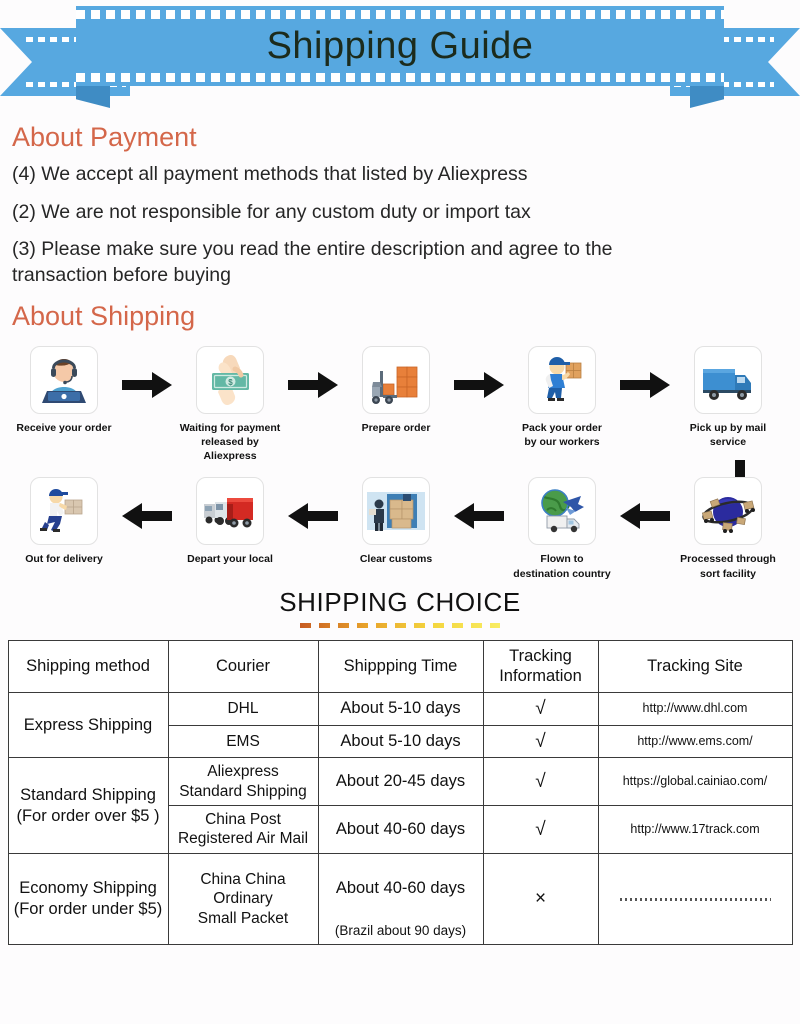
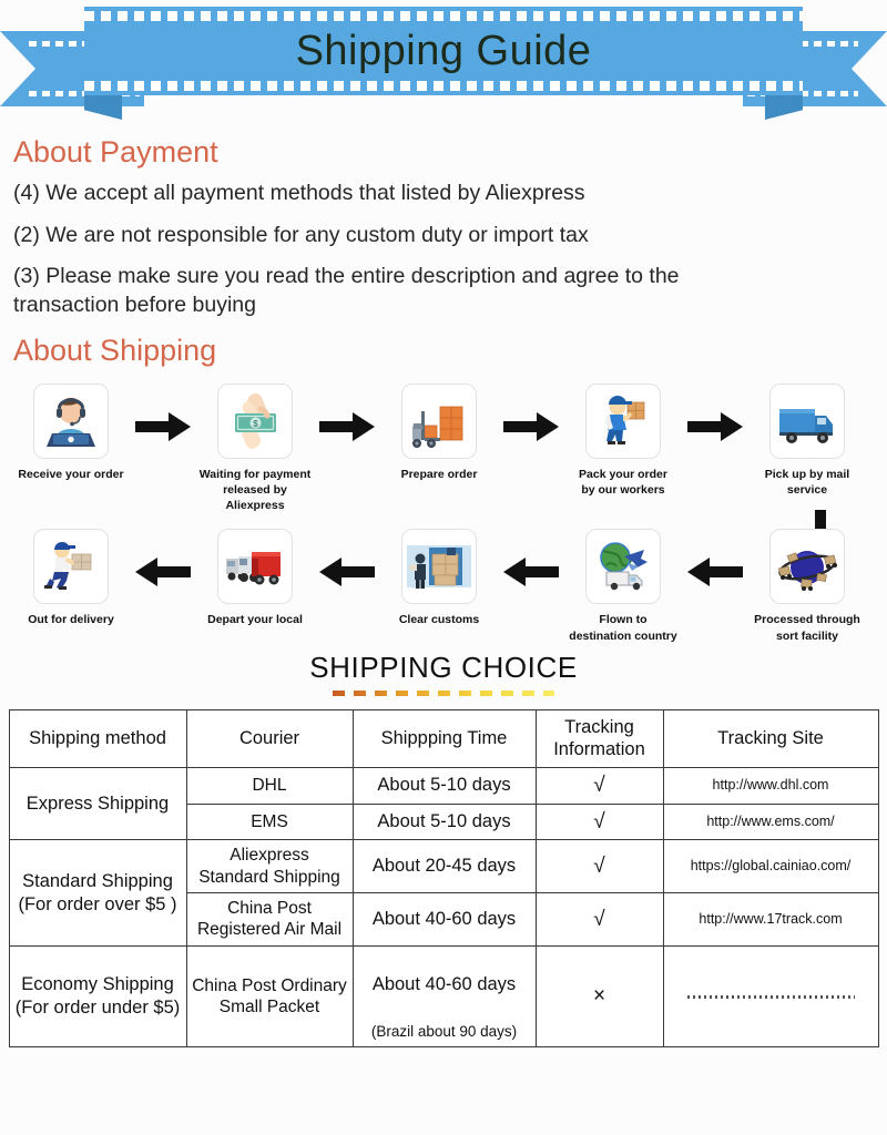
  Shipping Guide
  About Payment
  (4) We accept all payment methods that listed by Aliexpress
  (2) We are not responsible for any custom duty or import tax
  (3) Please make sure you read the entire description and agree to the transaction before buying
  About Shipping
  Receive your order
  $
  Waiting for payment
  released by Aliexpress
  Prepare order
  Pack your order
  by our workers
  Pick up by mail service
  Out for delivery
  Depart your local
  Clear customs
  Flown to
  destination country
  Processed through
  sort facility
  SHIPPING CHOICE
  Shipping method	Courier	Shippping Time	Tracking Information	Tracking Site
  Express Shipping	DHL	About 5-10 days	√	http://www.dhl.com
  EMS	About 5-10 days	√	http://www.ems.com/
  Standard Shipping (For order over $5 )	Aliexpress Standard Shipping	About 20-45 days	√	https://global.cainiao.com/
  China Post Registered Air Mail	About 40-60 days	√	http://www.17track.com
- Economy Shipping (For order under $5)	China China Ordinary Small Packet	About 40-60 days (Brazil about 90 days)	×
+ Economy Shipping (For order under $5)	China Post Ordinary Small Packet	About 40-60 days (Brazil about 90 days)	×
